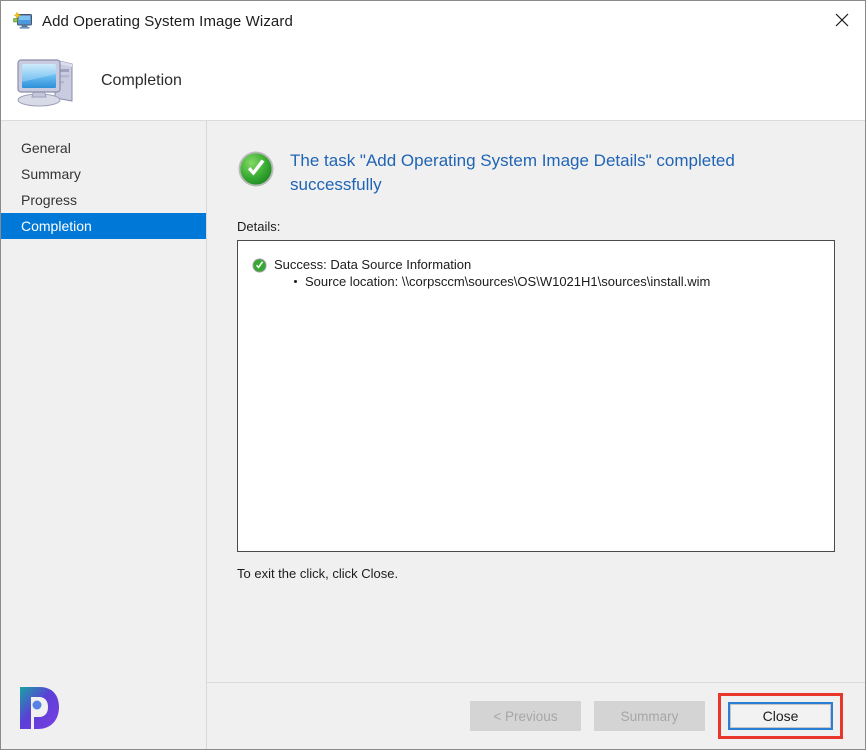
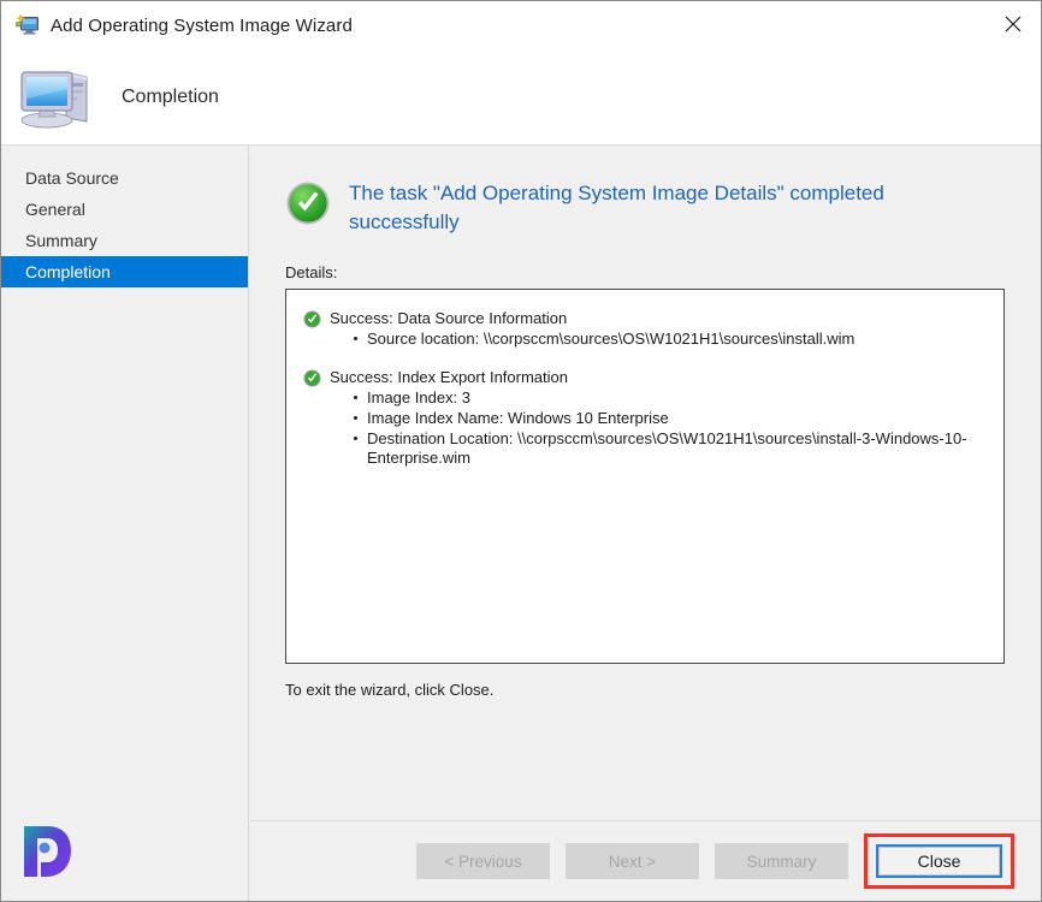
  Add Operating System Image Wizard
  Completion
+ Data Source
  General
  Summary
- Progress
  Completion
  The task "Add Operating System Image Details" completed successfully
  Details:
  Success: Data Source Information
  Source location: \\corpsccm\sources\OS\W1021H1\sources\install.wim
+ Success: Index Export Information
+ Image Index: 3
+ Image Index Name: Windows 10 Enterprise
+ Destination Location: \\corpsccm\sources\OS\W1021H1\sources\install-3-Windows-10-Enterprise.wim
- To exit the click, click Close.
+ To exit the wizard, click Close.
  < Previous
+ Next >
  Summary
  Close
